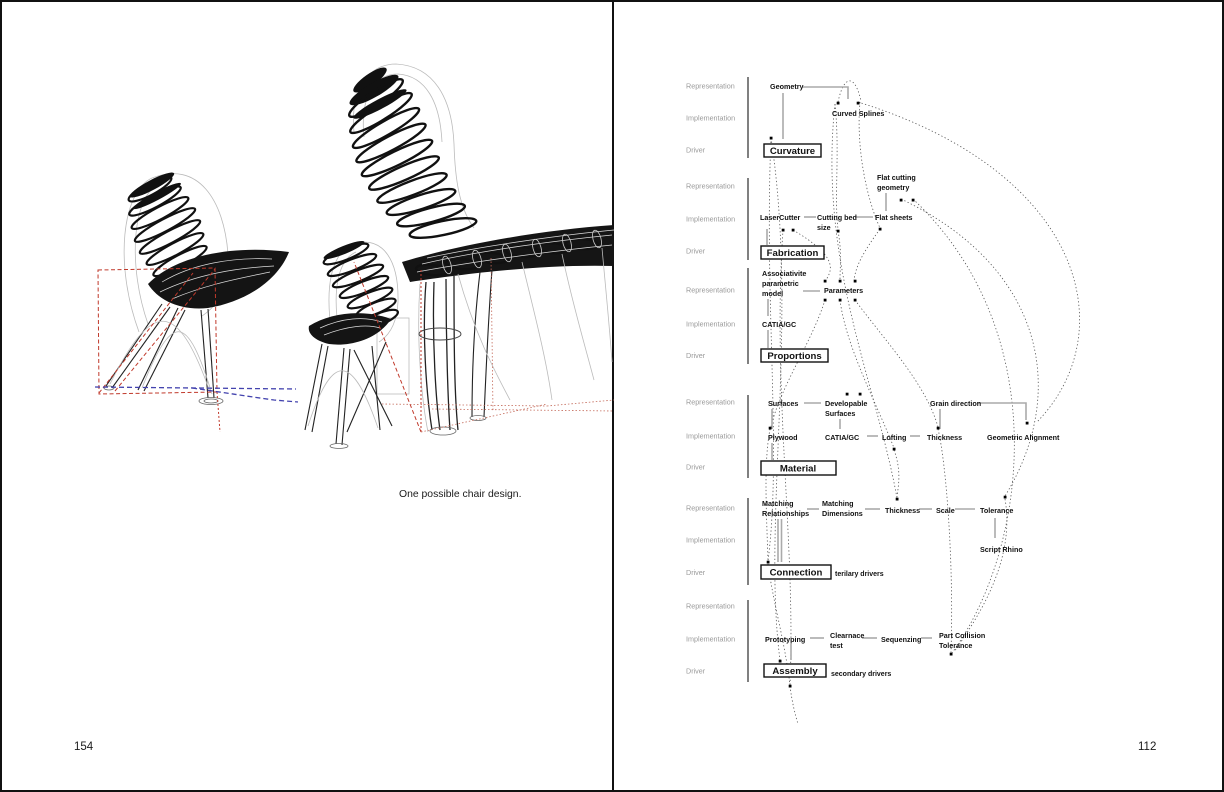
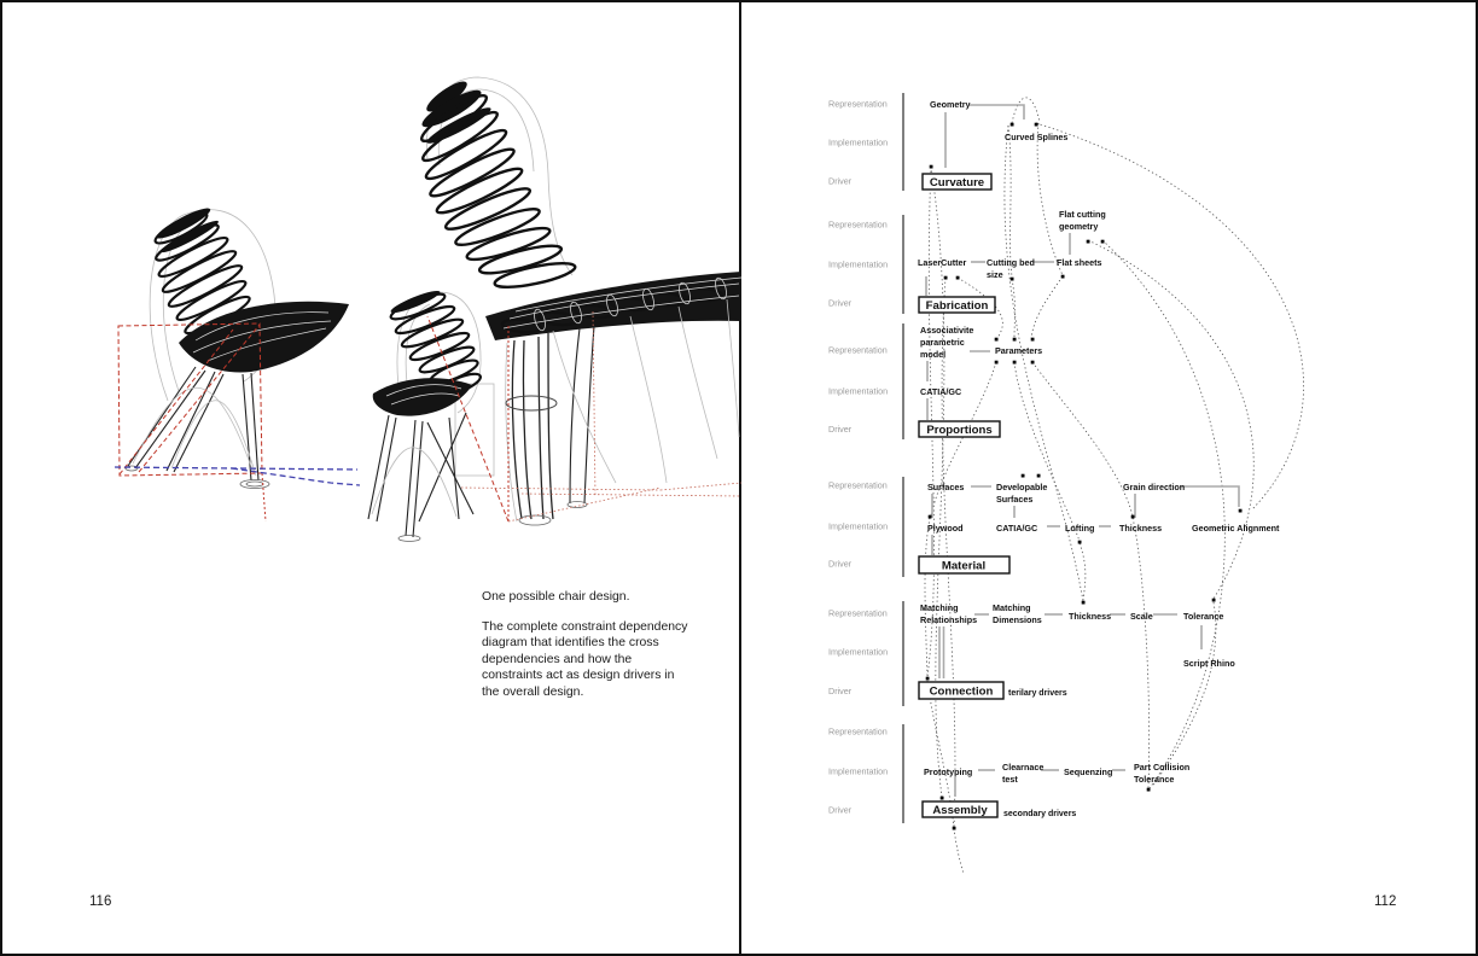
  One possible chair design.
+ The complete constraint dependency diagram that identifies the cross dependencies and how the constraints act as design drivers in the overall design.
- 154
+ 116
  112
  Representation
  Implementation
  Driver
  Representation
  Implementation
  Driver
  Representation
  Implementation
  Driver
  Representation
  Implementation
  Driver
  Representation
  Implementation
  Driver
  Representation
  Implementation
  Driver
  Geometry
  Curved Splines
  Curvature
  Flat cutting
  geometry
  LaserCutter
  Cutting bed
  size
  Flat sheets
  Fabrication
  Associativite
  parametric
  model
  Parameters
  CATIA/GC
  Proportions
  Surfaces
  Developable
  Surfaces
  Grain direction
  Plywood
  CATIA/GC
  Lofting
  Thickness
  Geometric Alignment
  Material
  Matching
  Relationships
  Matching
  Dimensions
  Thickness
  Scale
  Tolerance
  Script Rhino
  Connection
  Prototyping
  Clearnace
  test
  Sequenzing
  Part Collision
  Tolerance
  Assembly
